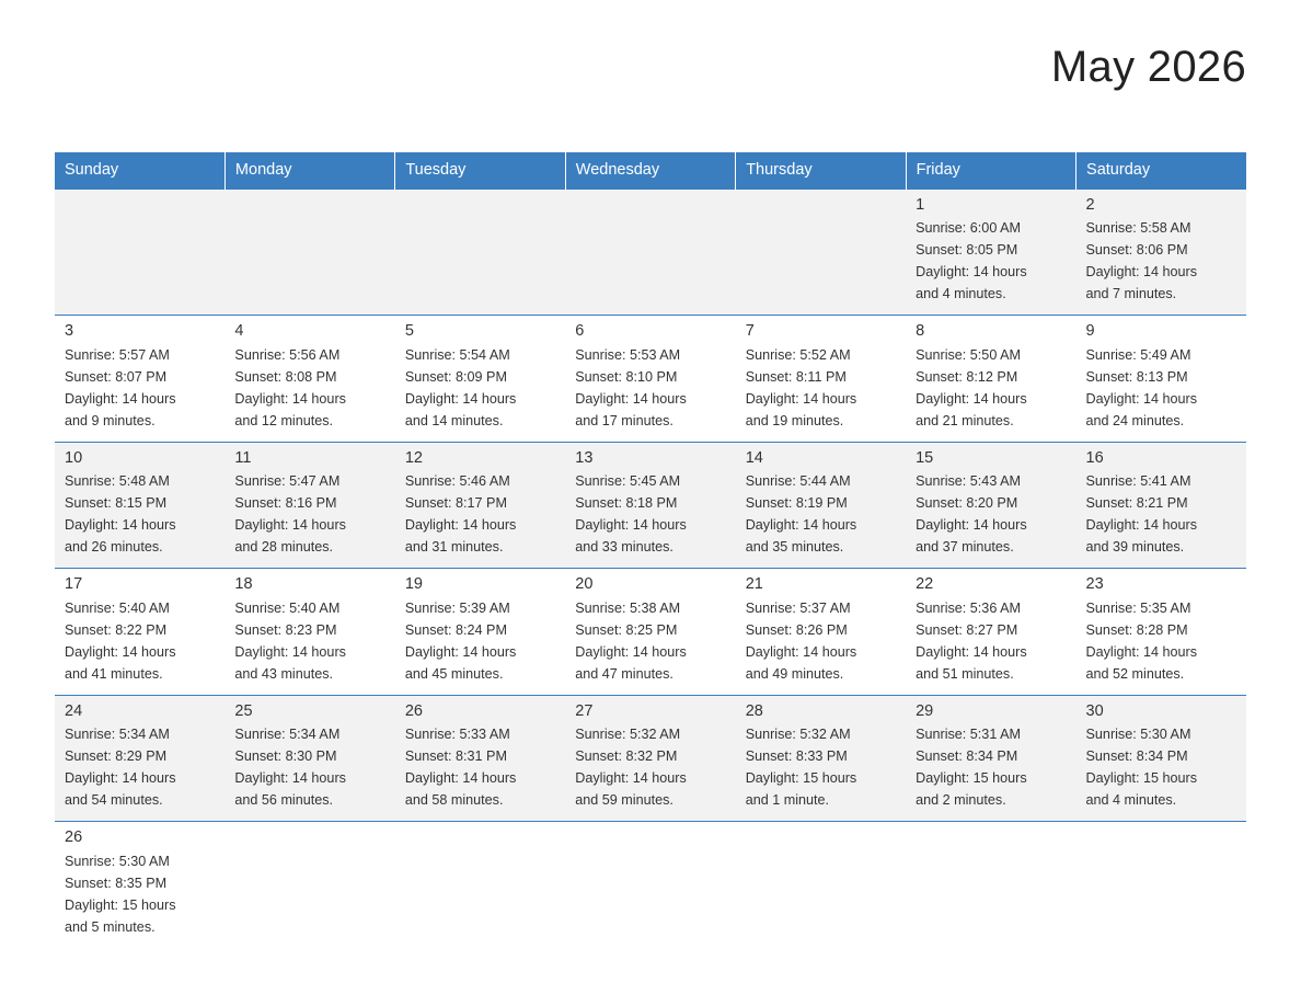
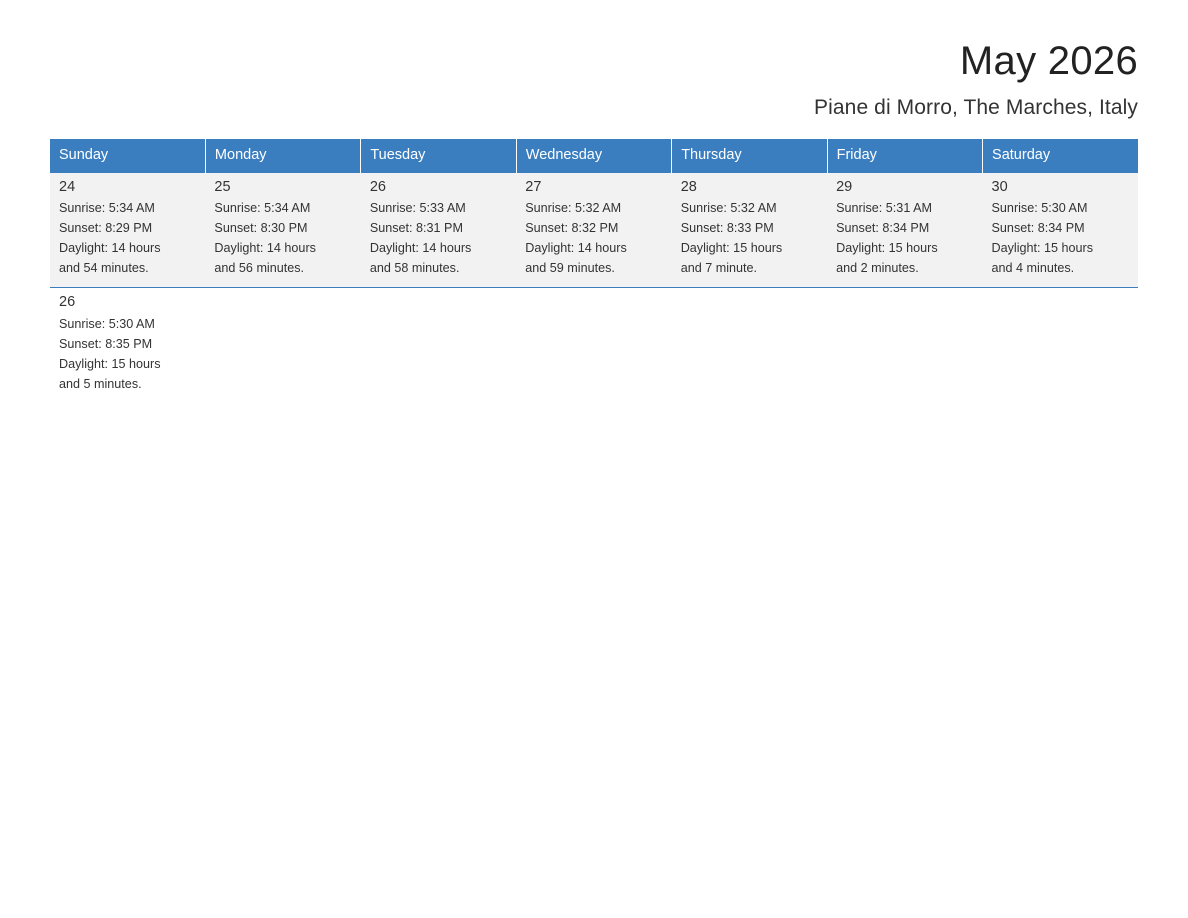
  May 2026
+ Piane di Morro, The Marches, Italy
  Sunday	Monday	Tuesday	Wednesday	Thursday	Friday	Saturday
- 					1Sunrise: 6:00 AMSunset: 8:05 PMDaylight: 14 hoursand 4 minutes.	2Sunrise: 5:58 AMSunset: 8:06 PMDaylight: 14 hoursand 7 minutes.
- 3Sunrise: 5:57 AMSunset: 8:07 PMDaylight: 14 hoursand 9 minutes.	4Sunrise: 5:56 AMSunset: 8:08 PMDaylight: 14 hoursand 12 minutes.	5Sunrise: 5:54 AMSunset: 8:09 PMDaylight: 14 hoursand 14 minutes.	6Sunrise: 5:53 AMSunset: 8:10 PMDaylight: 14 hoursand 17 minutes.	7Sunrise: 5:52 AMSunset: 8:11 PMDaylight: 14 hoursand 19 minutes.	8Sunrise: 5:50 AMSunset: 8:12 PMDaylight: 14 hoursand 21 minutes.	9Sunrise: 5:49 AMSunset: 8:13 PMDaylight: 14 hoursand 24 minutes.
- 10Sunrise: 5:48 AMSunset: 8:15 PMDaylight: 14 hoursand 26 minutes.	11Sunrise: 5:47 AMSunset: 8:16 PMDaylight: 14 hoursand 28 minutes.	12Sunrise: 5:46 AMSunset: 8:17 PMDaylight: 14 hoursand 31 minutes.	13Sunrise: 5:45 AMSunset: 8:18 PMDaylight: 14 hoursand 33 minutes.	14Sunrise: 5:44 AMSunset: 8:19 PMDaylight: 14 hoursand 35 minutes.	15Sunrise: 5:43 AMSunset: 8:20 PMDaylight: 14 hoursand 37 minutes.	16Sunrise: 5:41 AMSunset: 8:21 PMDaylight: 14 hoursand 39 minutes.
- 17Sunrise: 5:40 AMSunset: 8:22 PMDaylight: 14 hoursand 41 minutes.	18Sunrise: 5:40 AMSunset: 8:23 PMDaylight: 14 hoursand 43 minutes.	19Sunrise: 5:39 AMSunset: 8:24 PMDaylight: 14 hoursand 45 minutes.	20Sunrise: 5:38 AMSunset: 8:25 PMDaylight: 14 hoursand 47 minutes.	21Sunrise: 5:37 AMSunset: 8:26 PMDaylight: 14 hoursand 49 minutes.	22Sunrise: 5:36 AMSunset: 8:27 PMDaylight: 14 hoursand 51 minutes.	23Sunrise: 5:35 AMSunset: 8:28 PMDaylight: 14 hoursand 52 minutes.
- 24Sunrise: 5:34 AMSunset: 8:29 PMDaylight: 14 hoursand 54 minutes.	25Sunrise: 5:34 AMSunset: 8:30 PMDaylight: 14 hoursand 56 minutes.	26Sunrise: 5:33 AMSunset: 8:31 PMDaylight: 14 hoursand 58 minutes.	27Sunrise: 5:32 AMSunset: 8:32 PMDaylight: 14 hoursand 59 minutes.	28Sunrise: 5:32 AMSunset: 8:33 PMDaylight: 15 hoursand 1 minute.	29Sunrise: 5:31 AMSunset: 8:34 PMDaylight: 15 hoursand 2 minutes.	30Sunrise: 5:30 AMSunset: 8:34 PMDaylight: 15 hoursand 4 minutes.
+ 24Sunrise: 5:34 AMSunset: 8:29 PMDaylight: 14 hoursand 54 minutes.	25Sunrise: 5:34 AMSunset: 8:30 PMDaylight: 14 hoursand 56 minutes.	26Sunrise: 5:33 AMSunset: 8:31 PMDaylight: 14 hoursand 58 minutes.	27Sunrise: 5:32 AMSunset: 8:32 PMDaylight: 14 hoursand 59 minutes.	28Sunrise: 5:32 AMSunset: 8:33 PMDaylight: 15 hoursand 7 minute.	29Sunrise: 5:31 AMSunset: 8:34 PMDaylight: 15 hoursand 2 minutes.	30Sunrise: 5:30 AMSunset: 8:34 PMDaylight: 15 hoursand 4 minutes.
  26Sunrise: 5:30 AMSunset: 8:35 PMDaylight: 15 hoursand 5 minutes.
